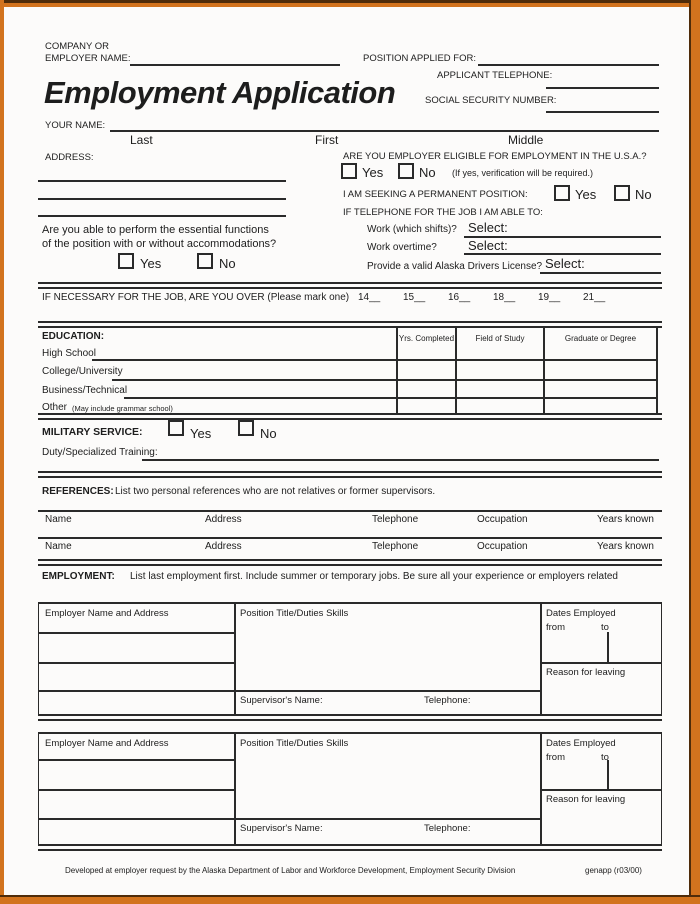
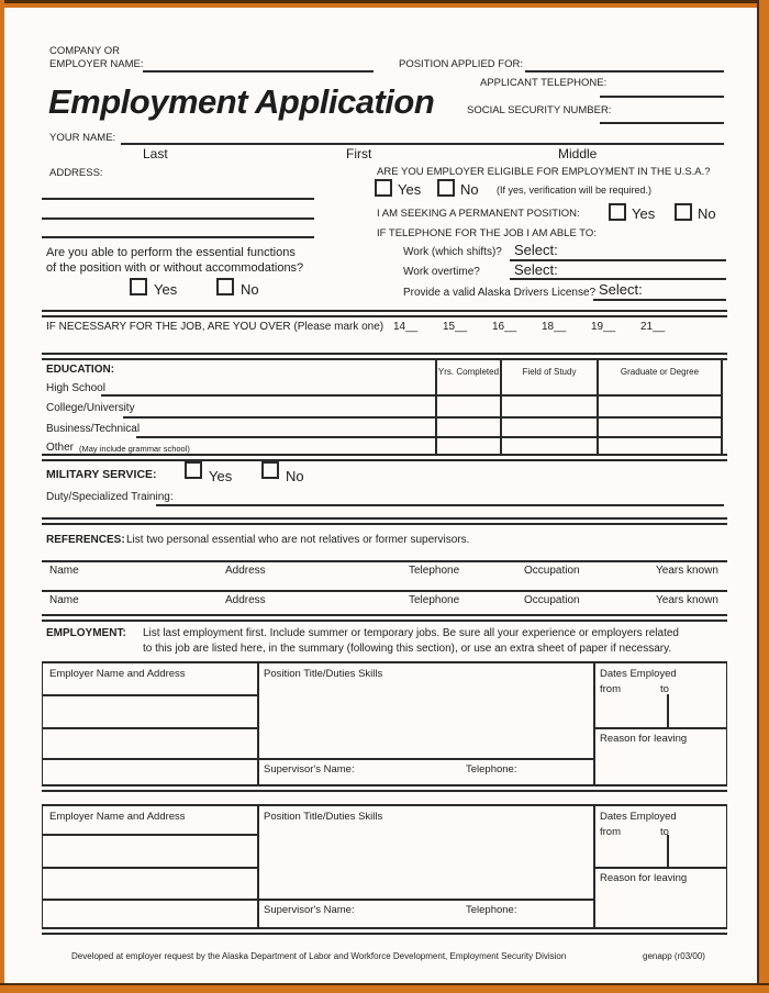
  COMPANY OR
  EMPLOYER NAME:
  POSITION APPLIED FOR:
  Employment Application
  APPLICANT TELEPHONE:
  SOCIAL SECURITY NUMBER:
  YOUR NAME:
  Last
  First
  Middle
  ADDRESS:
  ARE YOU EMPLOYER ELIGIBLE FOR EMPLOYMENT IN THE U.S.A.?
  Yes
  No
  (If yes, verification will be required.)
  I AM SEEKING A PERMANENT POSITION:
  Yes
  No
  IF TELEPHONE FOR THE JOB I AM ABLE TO:
  Work (which shifts)?
  Select:
  Work overtime?
  Select:
  Provide a valid Alaska Drivers License?
  Select:
  Are you able to perform the essential functions
  of the position with or without accommodations?
  Yes
  No
  IF NECESSARY FOR THE JOB, ARE YOU OVER (Please mark one)
  14__
  15__
  16__
  18__
  19__
  21__
  EDUCATION:
  Yrs. Completed
  Field of Study
  Graduate or Degree
  High School
  College/University
  Business/Technical
  Other
  (May include grammar school)
  MILITARY SERVICE:
  Yes
  No
  Duty/Specialized Training:
  REFERENCES:
- List two personal references who are not relatives or former supervisors.
+ List two personal essential who are not relatives or former supervisors.
  Name
  Address
  Telephone
  Occupation
  Years known
  Name
  Address
  Telephone
  Occupation
  Years known
  EMPLOYMENT:
  List last employment first. Include summer or temporary jobs. Be sure all your experience or employers related
+ to this job are listed here, in the summary (following this section), or use an extra sheet of paper if necessary.
  Employer Name and Address
  Position Title/Duties Skills
  Dates Employed
  from
  to
  Reason for leaving
  Supervisor's Name:
  Telephone:
  Employer Name and Address
  Position Title/Duties Skills
  Dates Employed
  from
  to
  Reason for leaving
  Supervisor's Name:
  Telephone:
  Developed at employer request by the Alaska Department of Labor and Workforce Development, Employment Security Division
  genapp (r03/00)
